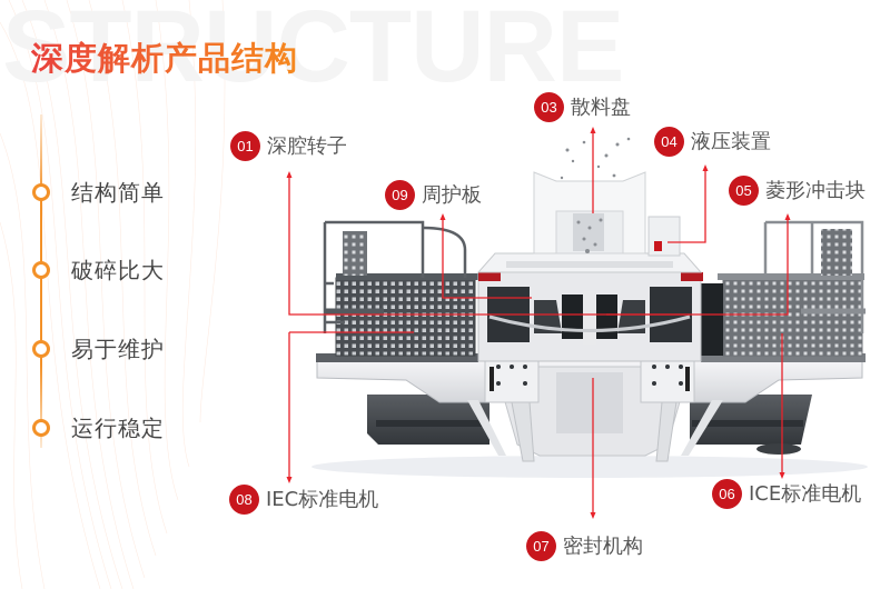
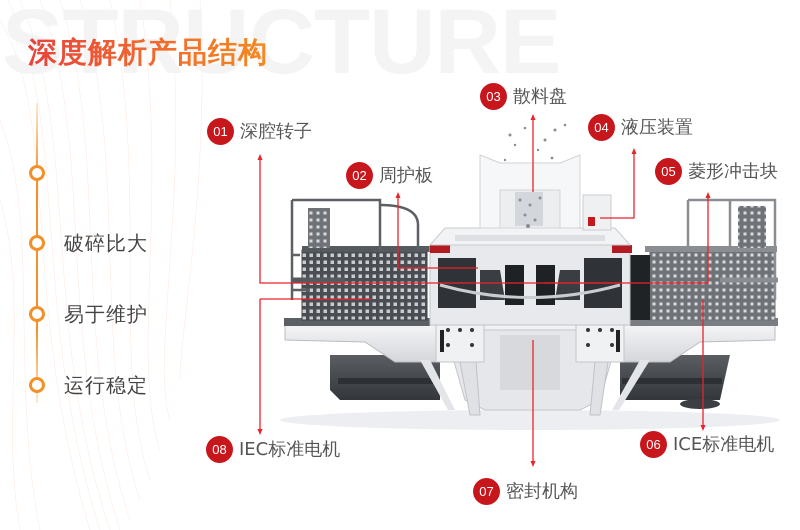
  深度解析产品结构
- 结构简单
  破碎比大
  易于维护
  运行稳定
  01
  深腔转子
- 09
+ 02
  周护板
  03
  散料盘
  04
  液压装置
  05
  菱形冲击块
  06
  ICE标准电机
  07
  密封机构
  08
  IEC标准电机
